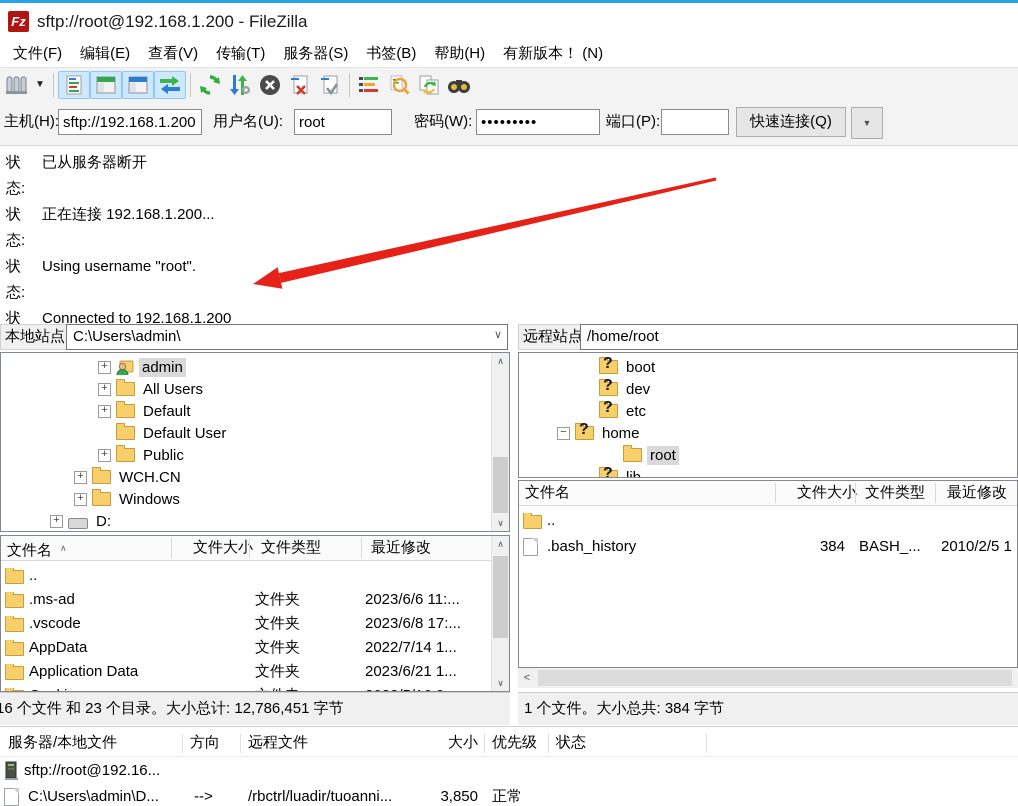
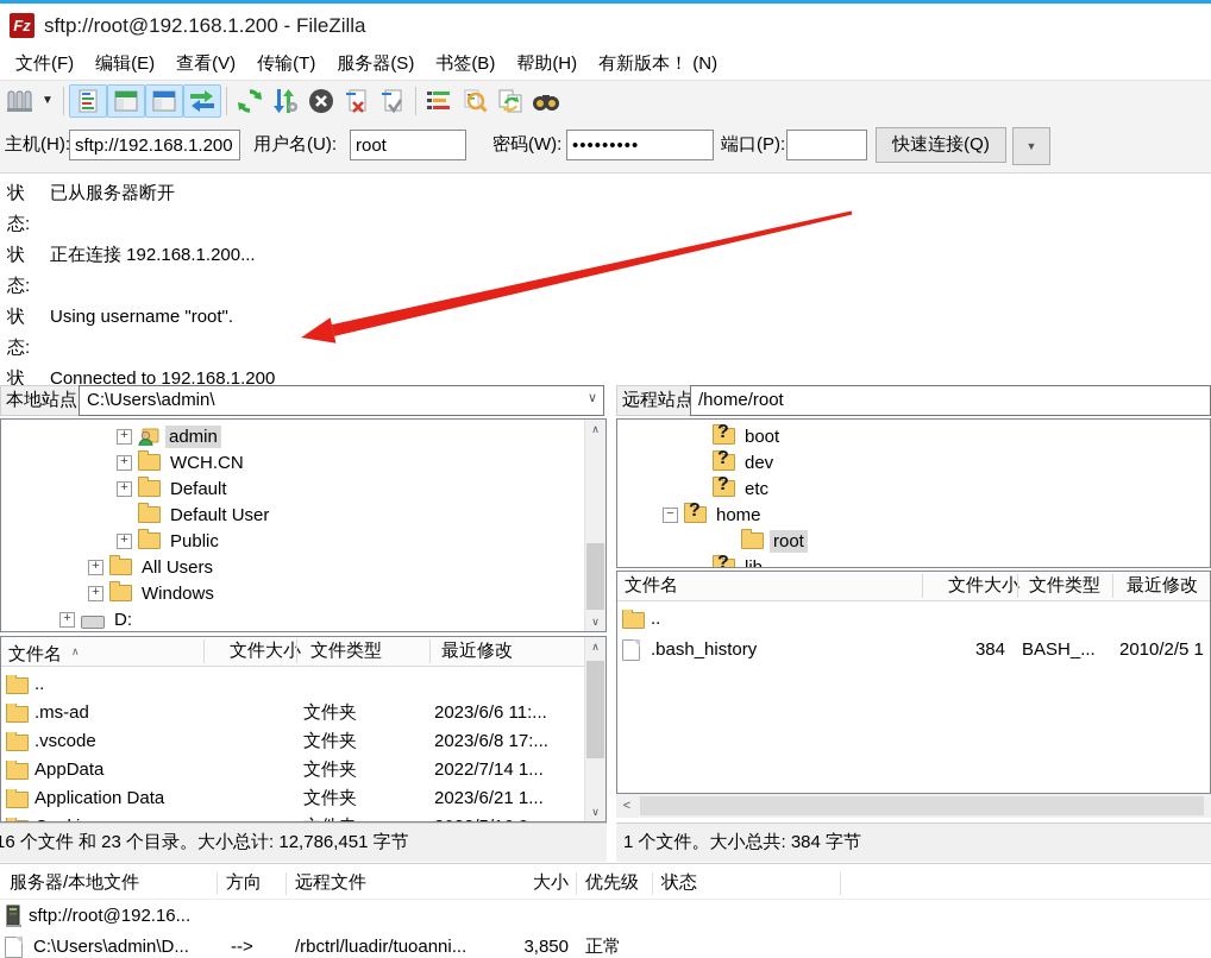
  Fz
  sftp://root@192.168.1.200 - FileZilla
  文件(F)
  编辑(E)
  查看(V)
  传输(T)
  服务器(S)
  书签(B)
  帮助(H)
  有新版本！ (N)
  ▼
  主机(H):
  sftp://192.168.1.200
  用户名(U):
  root
  密码(W):
  •••••••••
  端口(P):
  快速连接(Q)
  ▼
  状态:
  已从服务器断开
  状态:
  正在连接 192.168.1.200...
  状态:
  Using username "root".
  Connected to 192.168.1.200
  本地站点
  C:\Users\admin\
  ∨
  +
  admin
  +
- All Users
+ WCH.CN
  +
  Default
  Default User
  +
  Public
  +
- WCH.CN
+ All Users
  +
  Windows
  +
  D:
  ∧
  ∨
  文件名 ∧
  文件大小
  文件类型
  最近修改
  ..
  .ms-ad
  文件夹
  2023/6/6 11:...
  .vscode
  文件夹
  2023/6/8 17:...
  AppData
  文件夹
  2022/7/14 1...
  Application Data
  文件夹
  2023/6/21 1...
  ∧
  ∨
  16 个文件 和 23 个目录。大小总计: 12,786,451 字节
  远程站点
  /home/root
  ?
  boot
  ?
  dev
  ?
  etc
  −
  ?
  home
  root
  ?
  文件名
  文件大小
  文件类型
  最近修改
  ..
  .bash_history
  384
  BASH_...
  2010/2/5 1
  <
  1 个文件。大小总共: 384 字节
  服务器/本地文件
  方向
  远程文件
  大小
  优先级
  状态
  sftp://root@192.16...
  C:\Users\admin\D...
  -->
  /rbctrl/luadir/tuoanni...
  3,850
  正常
